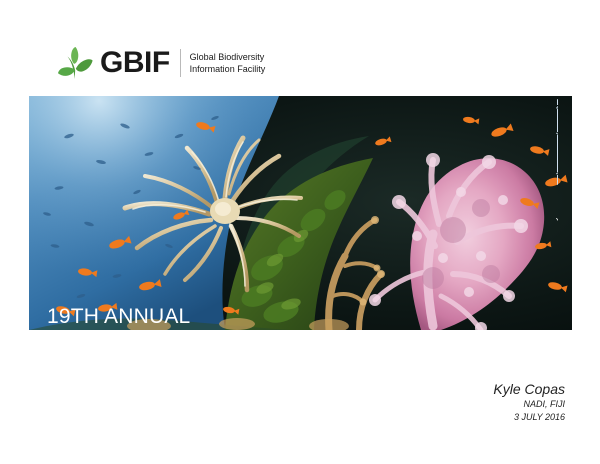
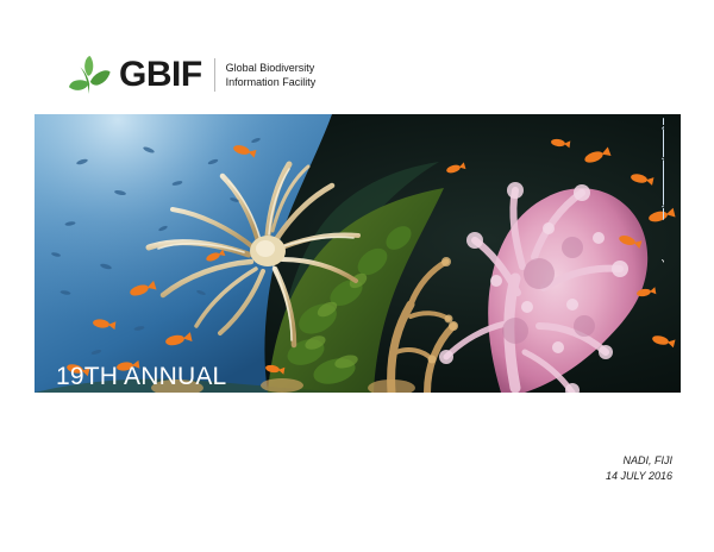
  GBIF
  Global Biodiversity
  Information Facility
  19TH ANNUAL
- Kyle Copas
  NADI, FIJI
- 3 JULY 2016
+ 14 JULY 2016
